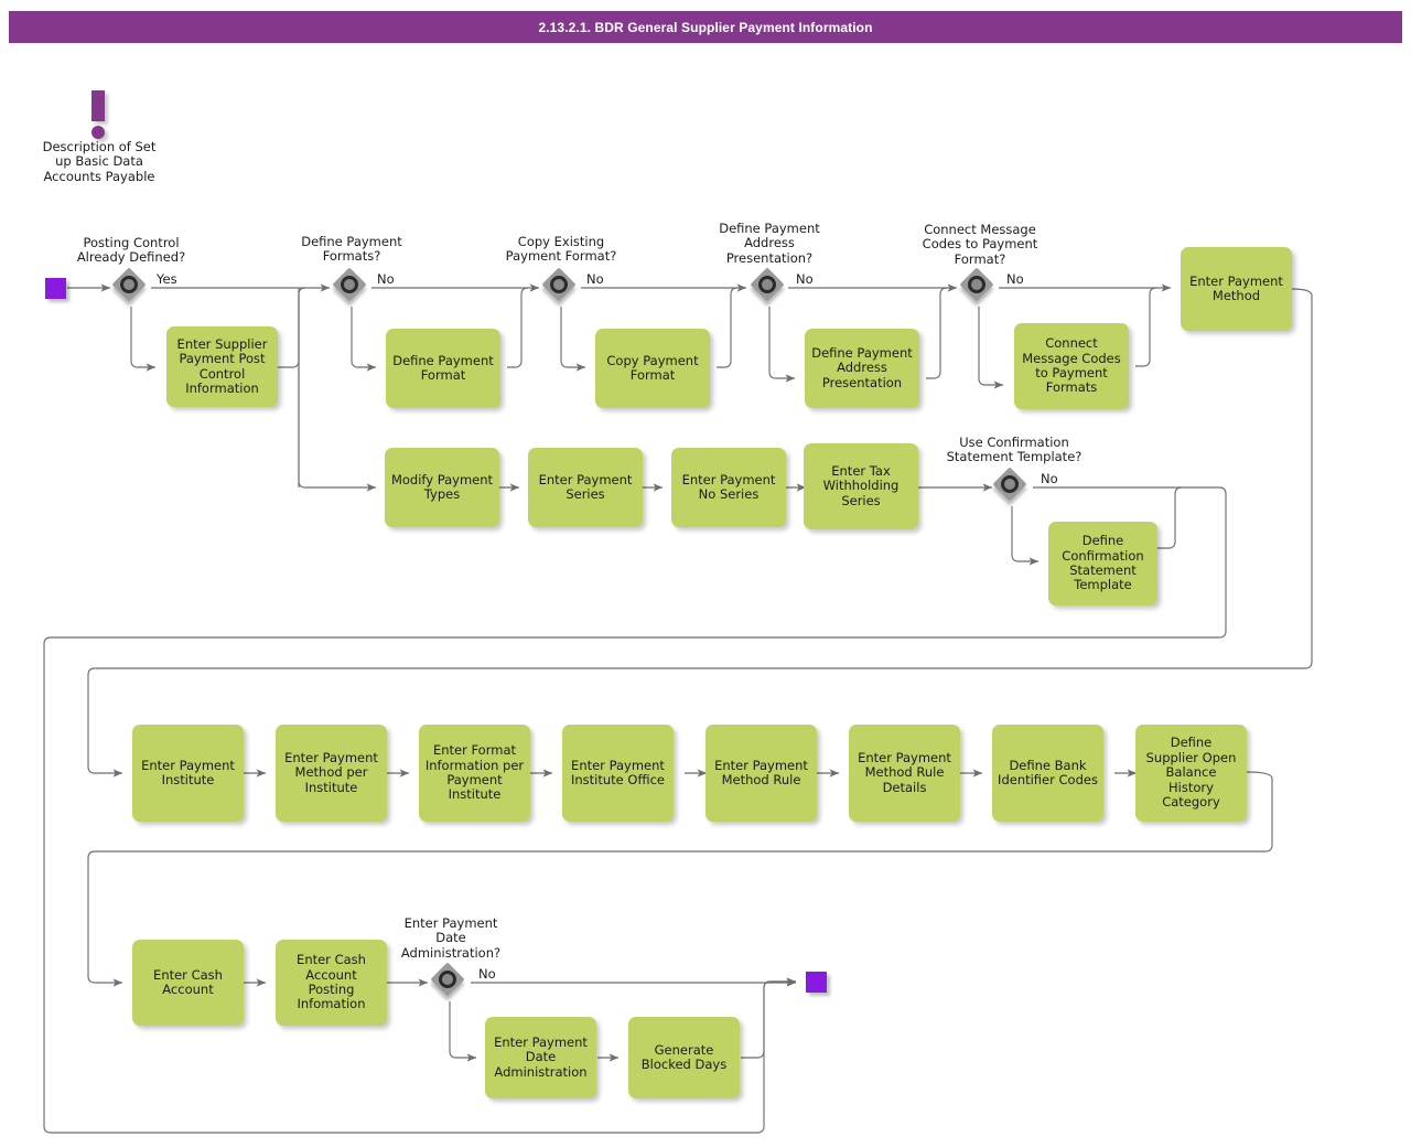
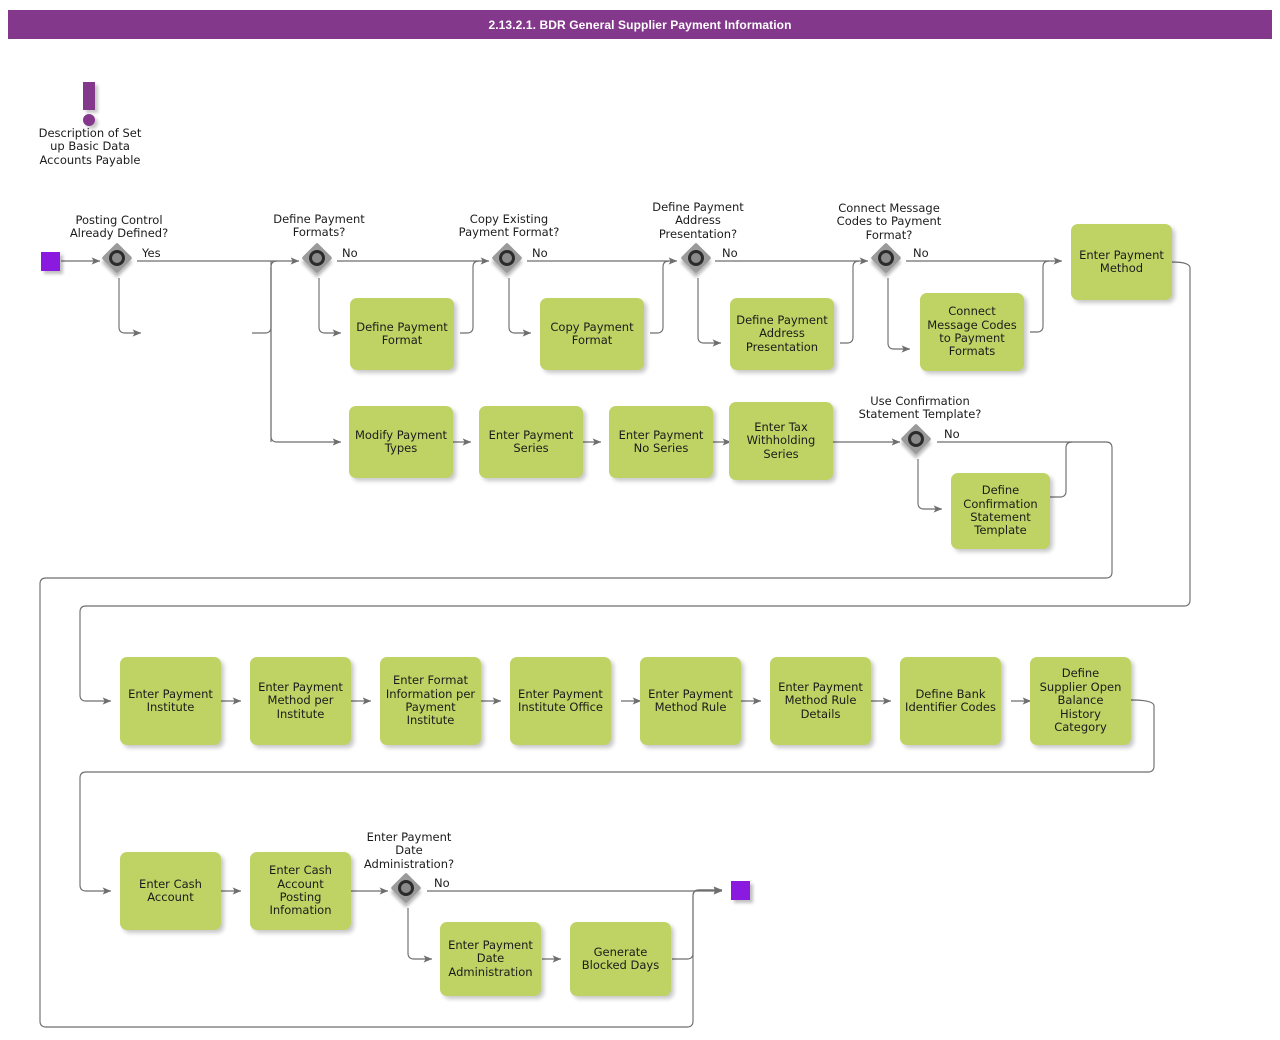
  2.13.2.1. BDR General Supplier Payment Information
  Description of Set
  up Basic Data
  Accounts Payable
  Posting Control
  Already Defined?
  Yes
  Define Payment
  Formats?
  No
  Copy Existing
  Payment Format?
  No
  Define Payment
  Address
  Presentation?
  No
  Connect Message
  Codes to Payment
  Format?
  No
  Use Confirmation
  Statement Template?
  No
  Enter Payment
  Date
  Administration?
  No
- Enter Supplier
- Payment Post
- Control
- Information
  Define Payment
  Format
  Copy Payment
  Format
  Define Payment
  Address
  Presentation
  Connect
  Message Codes
  to Payment
  Formats
  Enter Payment
  Method
  Modify Payment
  Types
  Enter Payment
  Series
  Enter Payment
  No Series
  Enter Tax
  Withholding
  Series
  Define
  Confirmation
  Statement
  Template
  Enter Payment
  Institute
  Enter Payment
  Method per
  Institute
  Enter Format
  Information per
  Payment
  Institute
  Enter Payment
  Institute Office
  Enter Payment
  Method Rule
  Enter Payment
  Method Rule
  Details
  Define Bank
  Identifier Codes
  Define
  Supplier Open
  Balance
  History
  Category
  Enter Cash
  Account
  Enter Cash
  Account Posting
  Infomation
  Enter Payment
  Date
  Administration
  Generate
  Blocked Days
